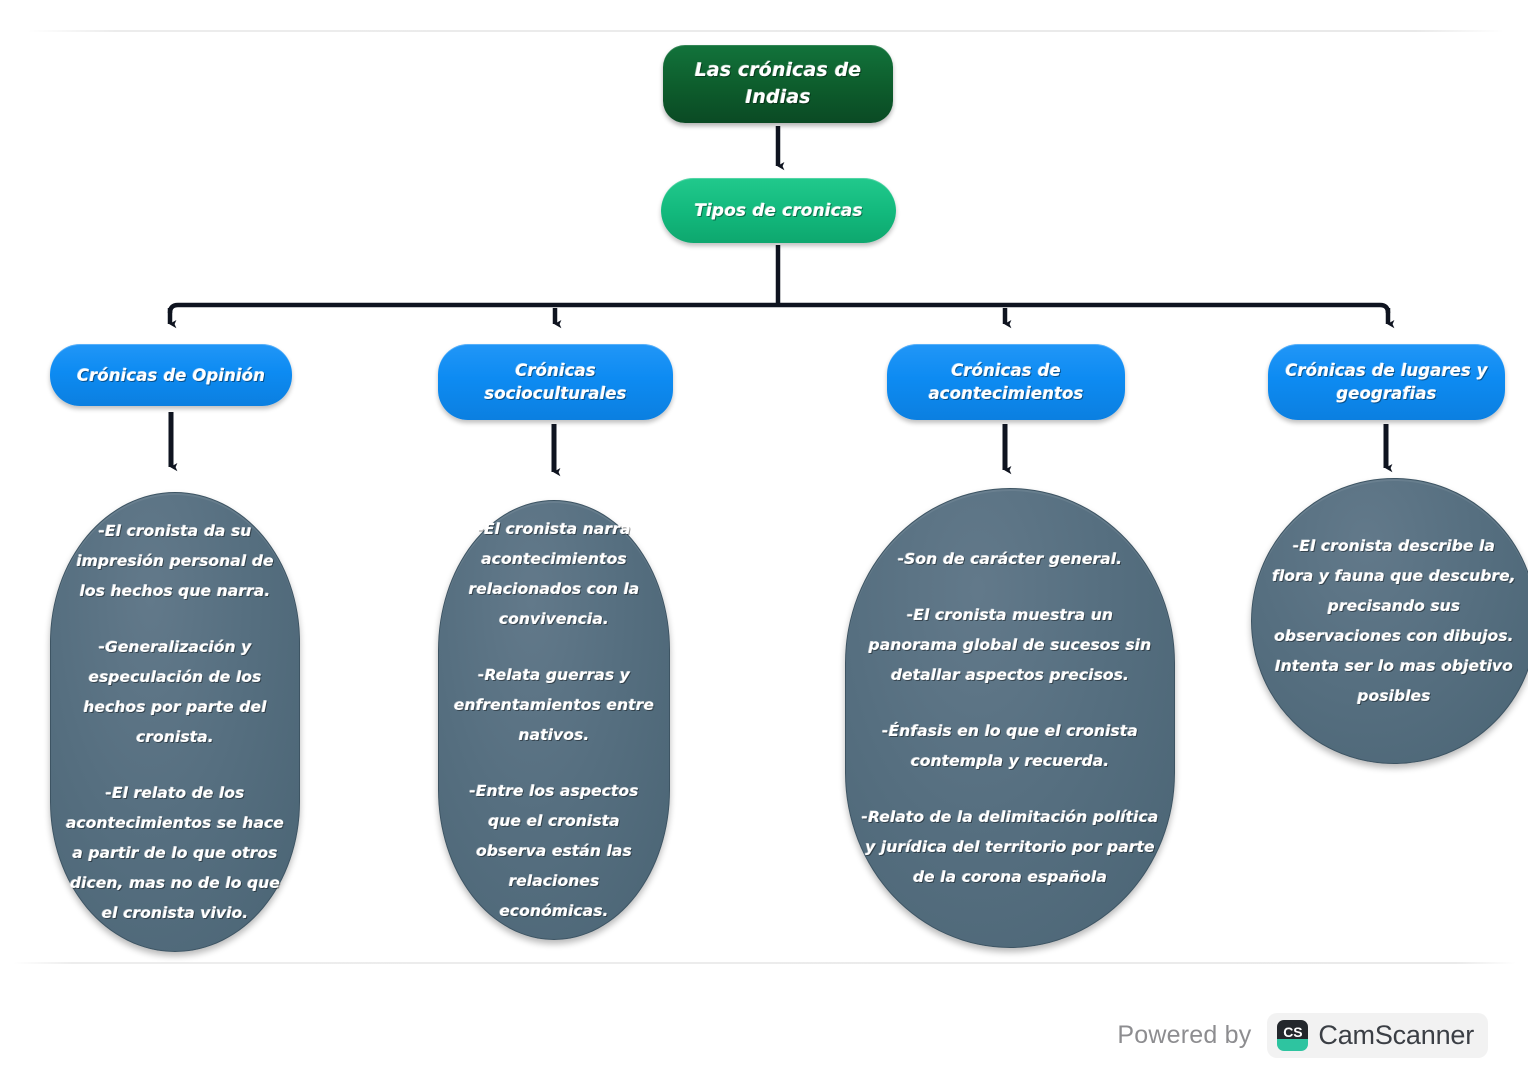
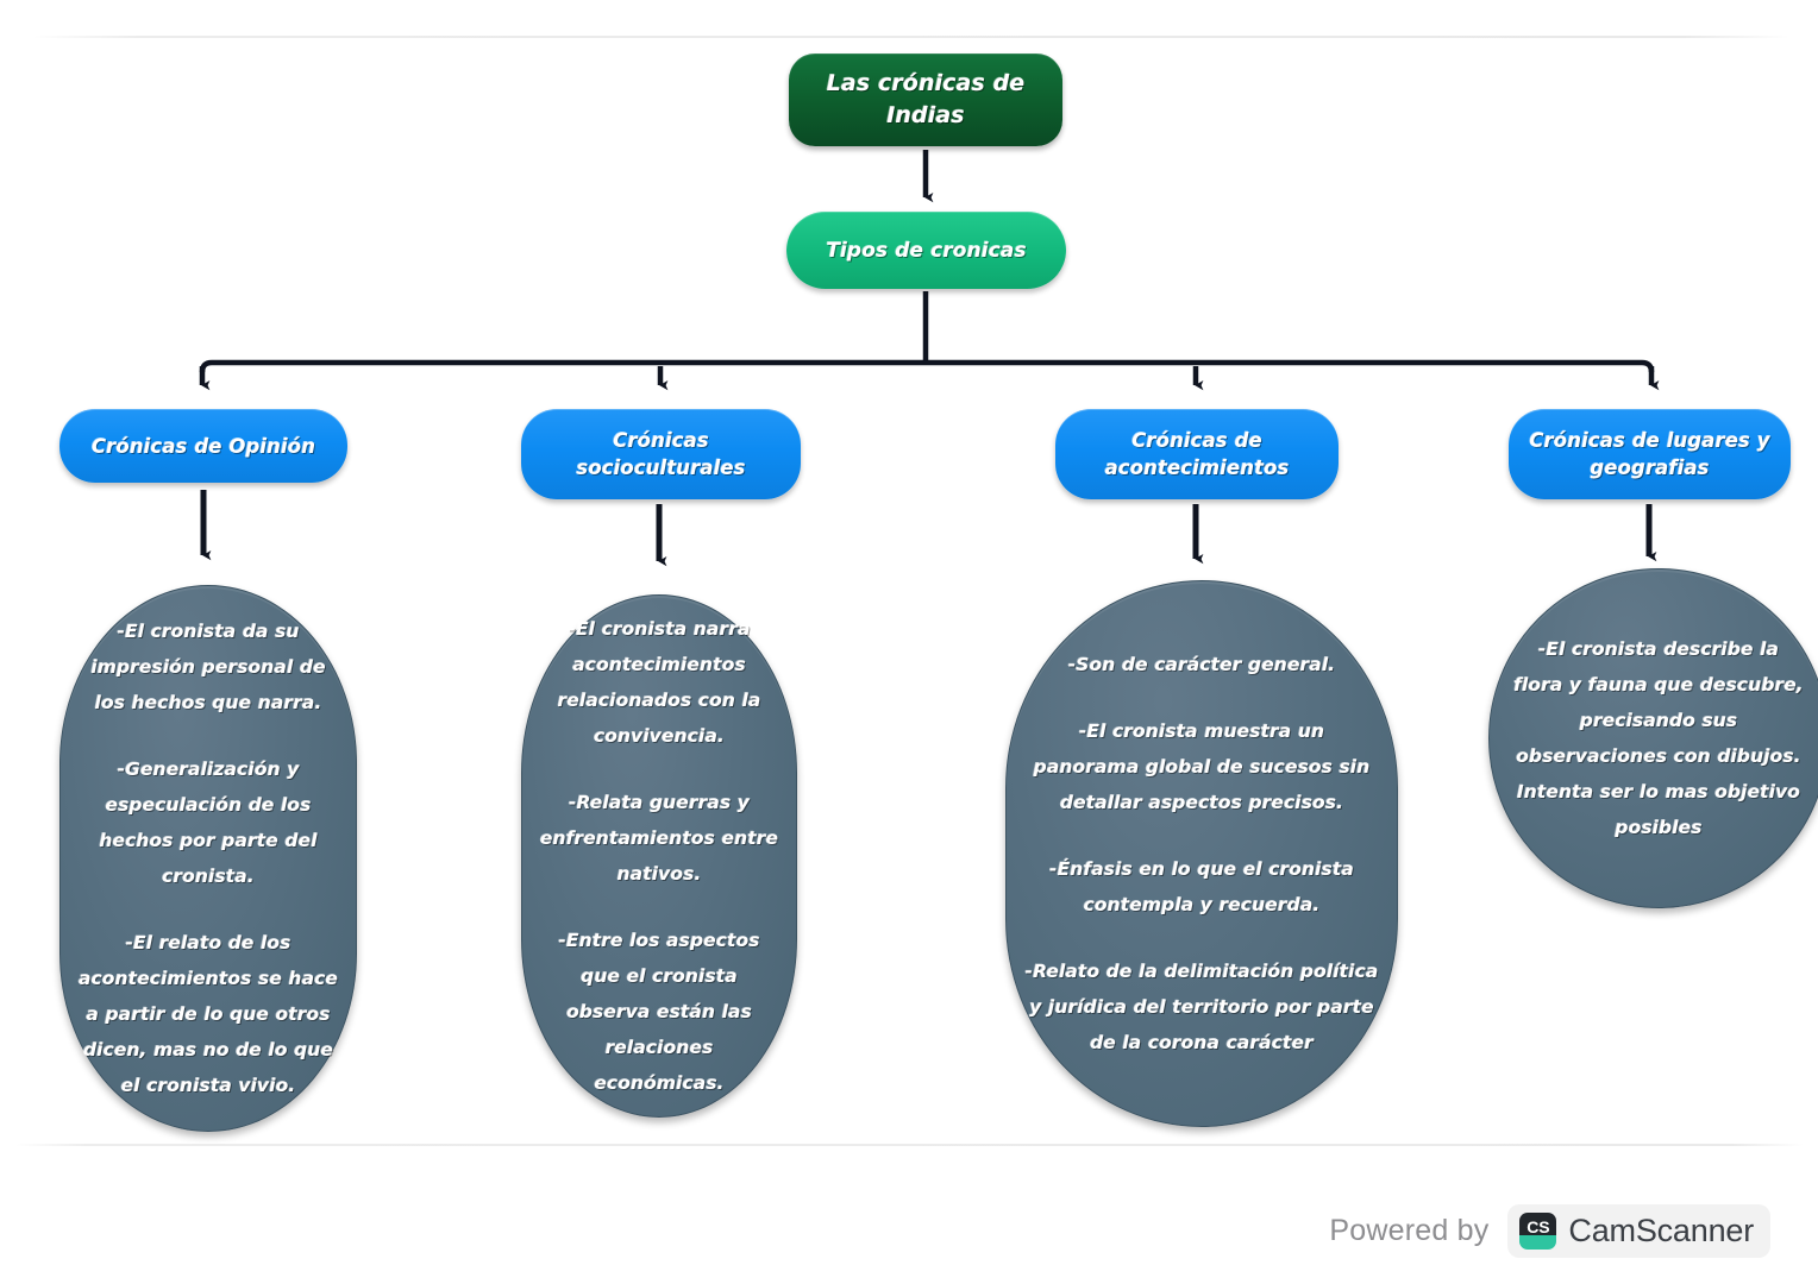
  Las crónicas de
  Indias
  Tipos de cronicas
  Crónicas de Opinión
  Crónicas
  socioculturales
  Crónicas de
  acontecimientos
  Crónicas de lugares y
  geografias
  -El cronista da su impresión personal de los hechos que narra.
  -Generalización y especulación de los hechos por parte del cronista.
  -El relato de los acontecimientos se hace a partir de lo que otros dicen, mas no de lo que el cronista vivio.
  -El cronista narra acontecimientos relacionados con la convivencia.
  -Relata guerras y enfrentamientos entre nativos.
  -Entre los aspectos que el cronista observa están las relaciones económicas.
  -Son de carácter general.
  -El cronista muestra un panorama global de sucesos sin detallar aspectos precisos.
  -Énfasis en lo que el cronista contempla y recuerda.
- -Relato de la delimitación política y jurídica del territorio por parte de la corona española
+ -Relato de la delimitación política y jurídica del territorio por parte de la corona carácter
  -El cronista describe la flora y fauna que descubre, precisando sus observaciones con dibujos. Intenta ser lo mas objetivo posibles
  Powered by
  CS
  CamScanner
